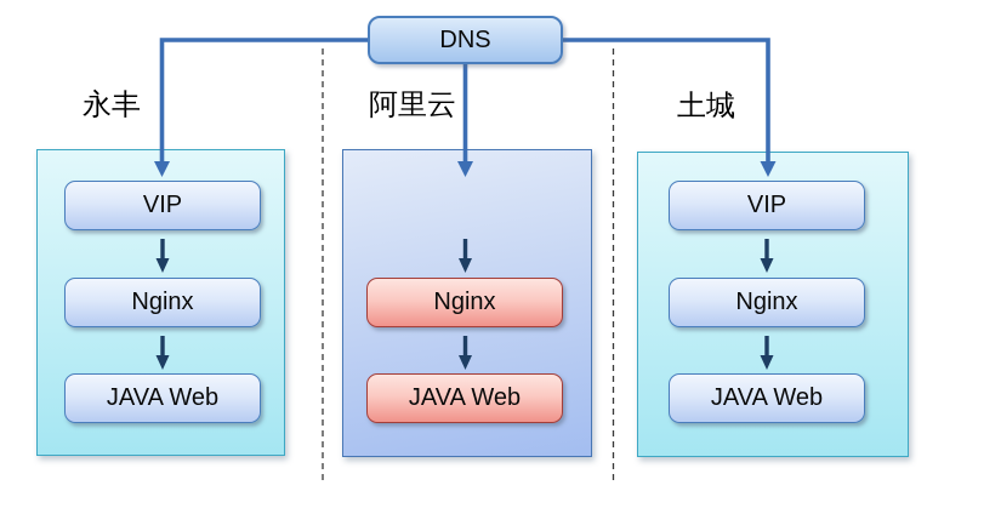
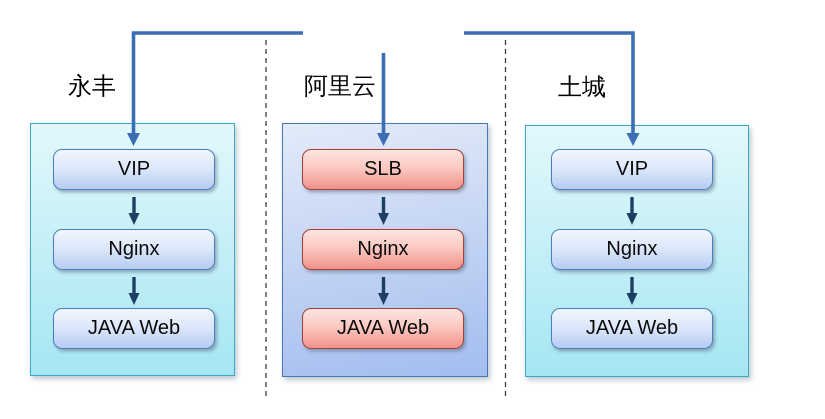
- DNS
  永丰
  阿里云
  土城
  VIP
  Nginx
  JAVA Web
+ SLB
  Nginx
  JAVA Web
  VIP
  Nginx
  JAVA Web
